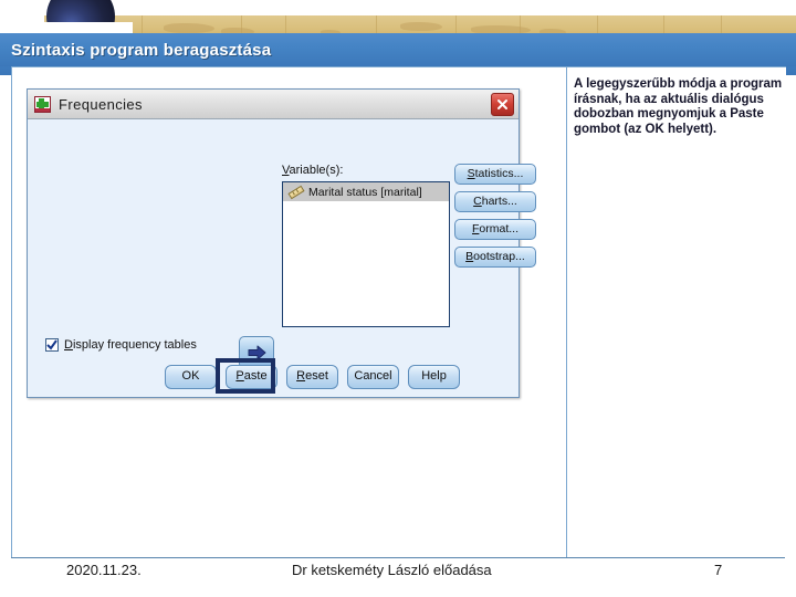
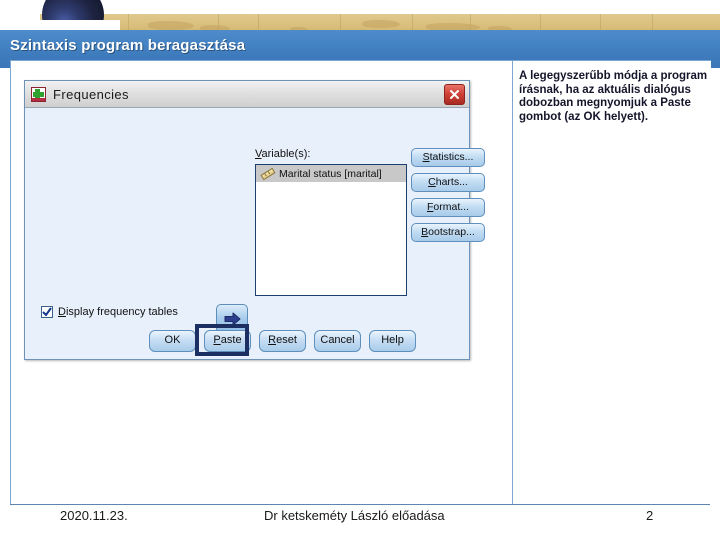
  Szintaxis program beragasztása
  A legegyszerűbb módja a program írásnak, ha az aktuális dialógus dobozban megnyomjuk a Paste gombot (az OK helyett).
  Frequencies
  Variable(s):
  Marital status [marital]
  Statistics...
  Charts...
  Format...
  Bootstrap...
  Display frequency tables
  OK
  Paste
  Reset
  Cancel
  Help
  2020.11.23.
  Dr ketskeméty László előadása
- 7
+ 2
